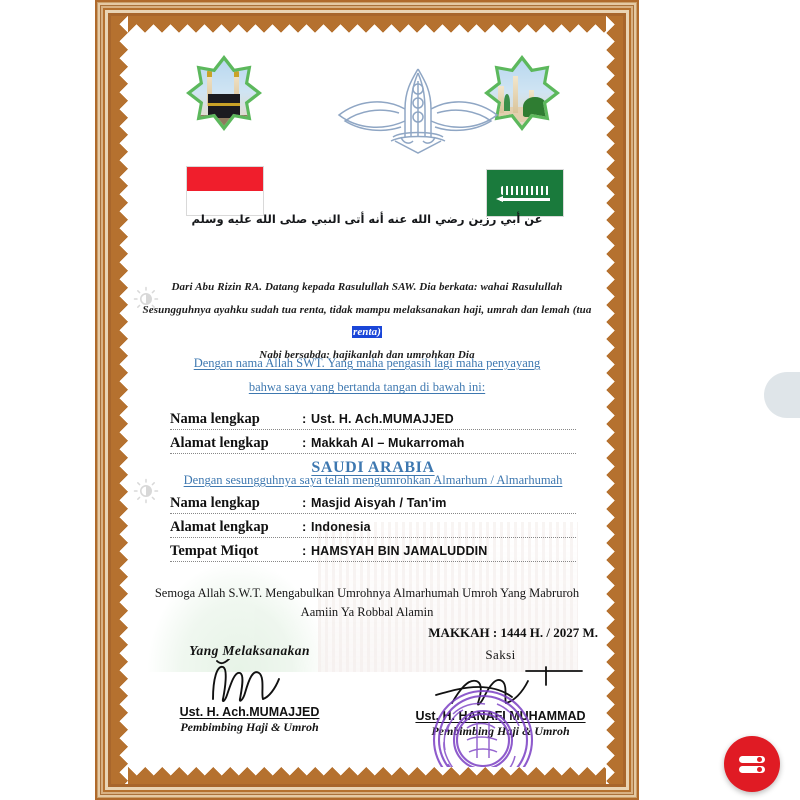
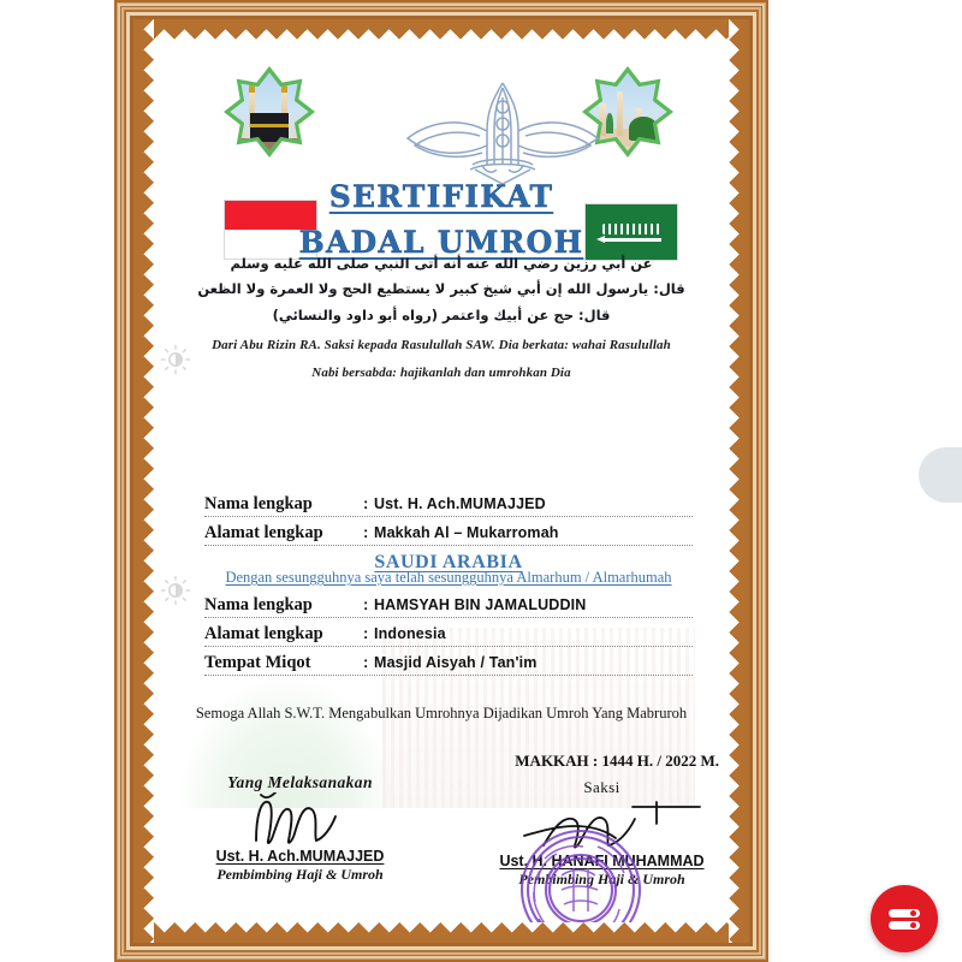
+ SERTIFIKAT
+ BADAL UMROH
  عن أبي رزين رضي الله عنه أنه أتى النبي صلى الله عليه وسلم
+ قال: يارسول الله إن أبي شيخ كبير لا يستطيع الحج ولا العمرة ولا الظعن
+ قال: حج عن أبيك واعتمر (رواه أبو داود والنسائي)
- Dari Abu Rizin RA. Datang kepada Rasulullah SAW. Dia berkata: wahai Rasulullah
+ Dari Abu Rizin RA. Saksi kepada Rasulullah SAW. Dia berkata: wahai Rasulullah
- Sesungguhnya ayahku sudah tua renta, tidak mampu melaksanakan haji, umrah dan lemah (tua renta)
  Nabi bersabda: hajikanlah dan umrohkan Dia
- Dengan nama Allah SWT. Yang maha pengasih lagi maha penyayang
- bahwa saya yang bertanda tangan di bawah ini:
  Nama lengkap
  :
  Ust. H. Ach.MUMAJJED
  Alamat lengkap
  :
  Makkah Al – Mukarromah
  SAUDI ARABIA
- Dengan sesungguhnya saya telah mengumrohkan Almarhum / Almarhumah
+ Dengan sesungguhnya saya telah sesungguhnya Almarhum / Almarhumah
  Nama lengkap
  :
- Masjid Aisyah / Tan'im
+ HAMSYAH BIN JAMALUDDIN
  Alamat lengkap
  :
  Indonesia
  Tempat Miqot
  :
- HAMSYAH BIN JAMALUDDIN
+ Masjid Aisyah / Tan'im
- Semoga Allah S.W.T. Mengabulkan Umrohnya Almarhumah Umroh Yang Mabruroh
+ Semoga Allah S.W.T. Mengabulkan Umrohnya Dijadikan Umroh Yang Mabruroh
- Aamiin Ya Robbal Alamin
- MAKKAH : 1444 H. / 2027 M.
+ MAKKAH : 1444 H. / 2022 M.
  Yang Melaksanakan
  Ust. H. Ach.MUMAJJED
  Pembimbing Haji & Umroh
  Saksi
  Ust. H. HANAFI MUHAMMAD
  Pembimbing Haji & Umroh
